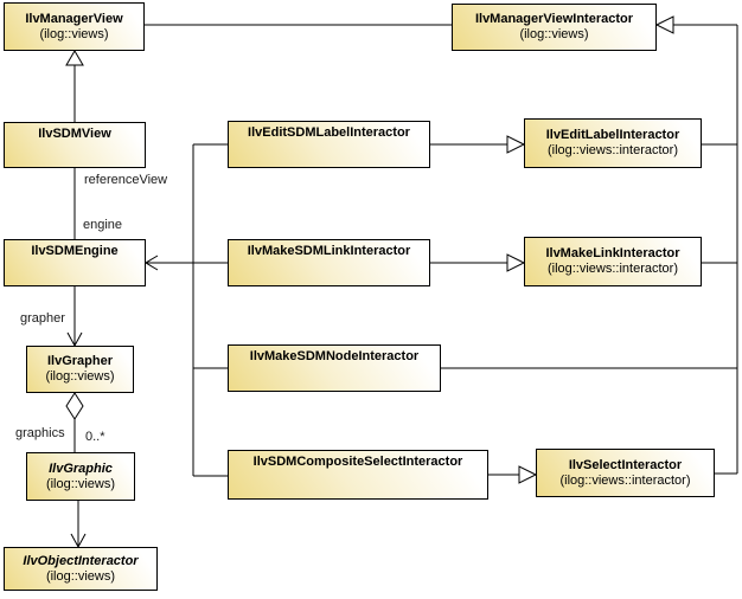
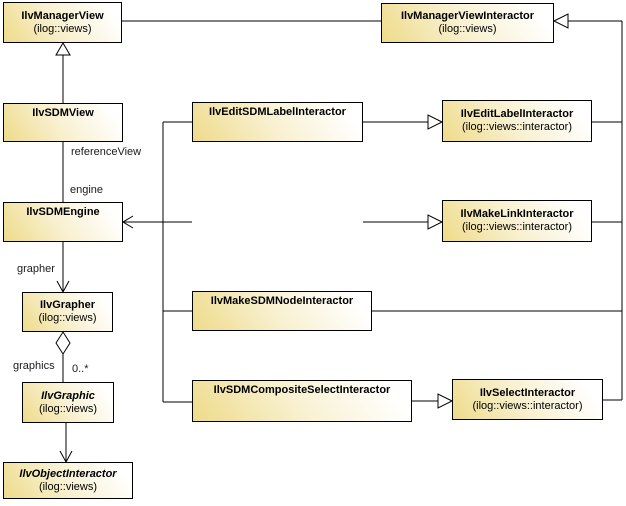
  IlvManagerView
  (ilog::views)
  IlvManagerViewInteractor
  (ilog::views)
  IlvSDMView
  IlvSDMEngine
  IlvGrapher
  (ilog::views)
  IlvGraphic
  (ilog::views)
  IlvObjectInteractor
  (ilog::views)
  IlvEditSDMLabelInteractor
- IlvMakeSDMLinkInteractor
  IlvMakeSDMNodeInteractor
  IlvSDMCompositeSelectInteractor
  IlvEditLabelInteractor
  (ilog::views::interactor)
  IlvMakeLinkInteractor
  (ilog::views::interactor)
  IlvSelectInteractor
  (ilog::views::interactor)
  referenceView
  engine
  grapher
  graphics
  0..*
